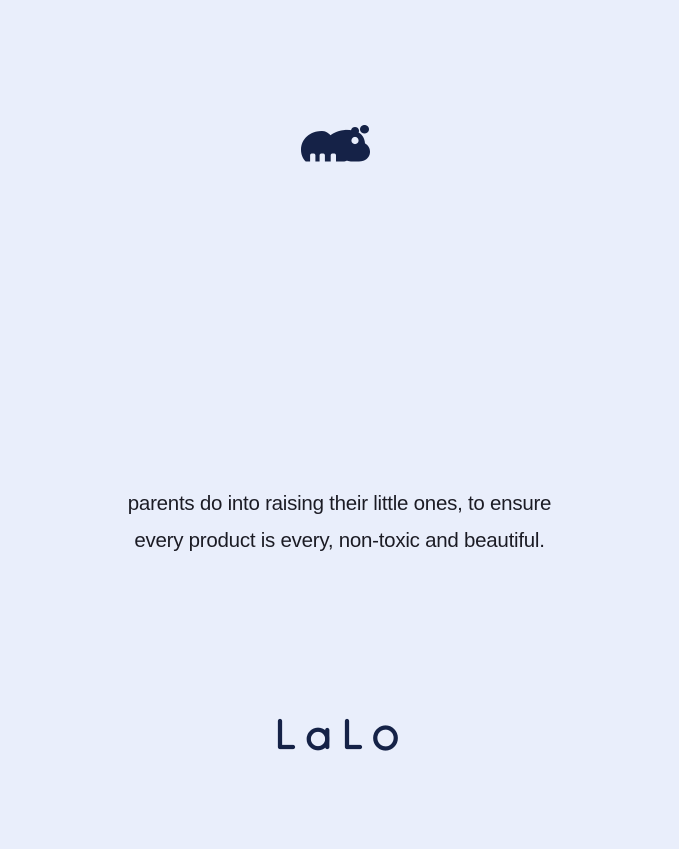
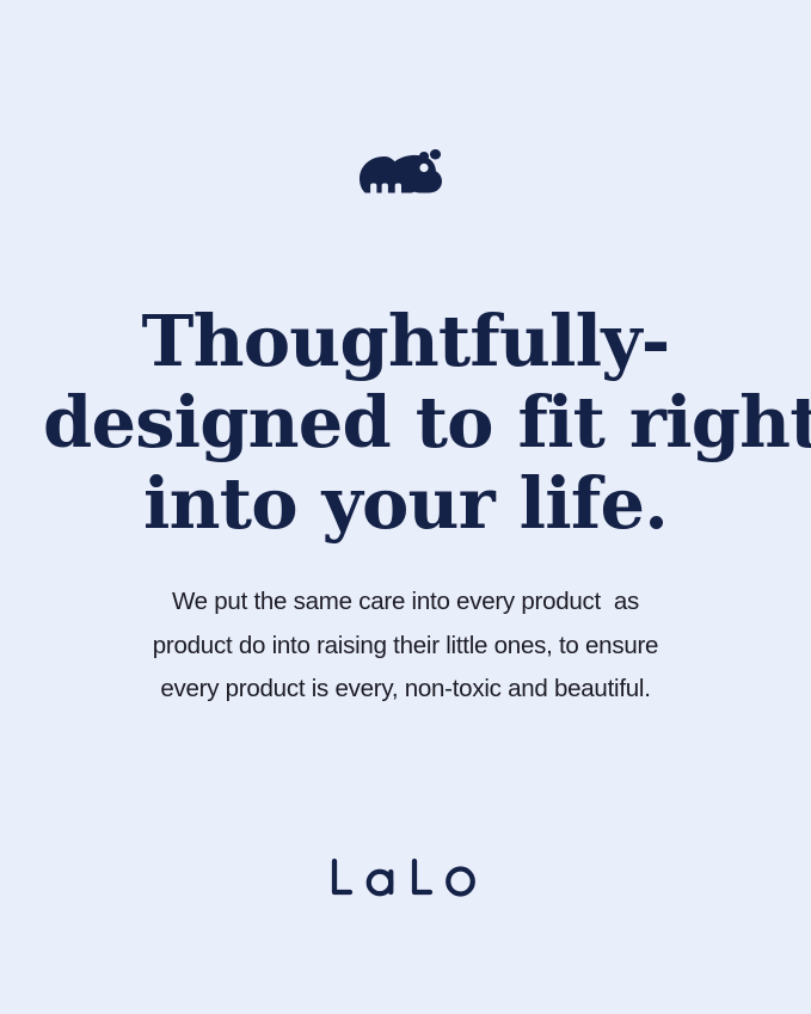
+ Thoughtfully-
+ designed to fit right
+ into your life.
+ We put the same care into every product as
- parents do into raising their little ones, to ensure
+ product do into raising their little ones, to ensure
  every product is every, non-toxic and beautiful.
